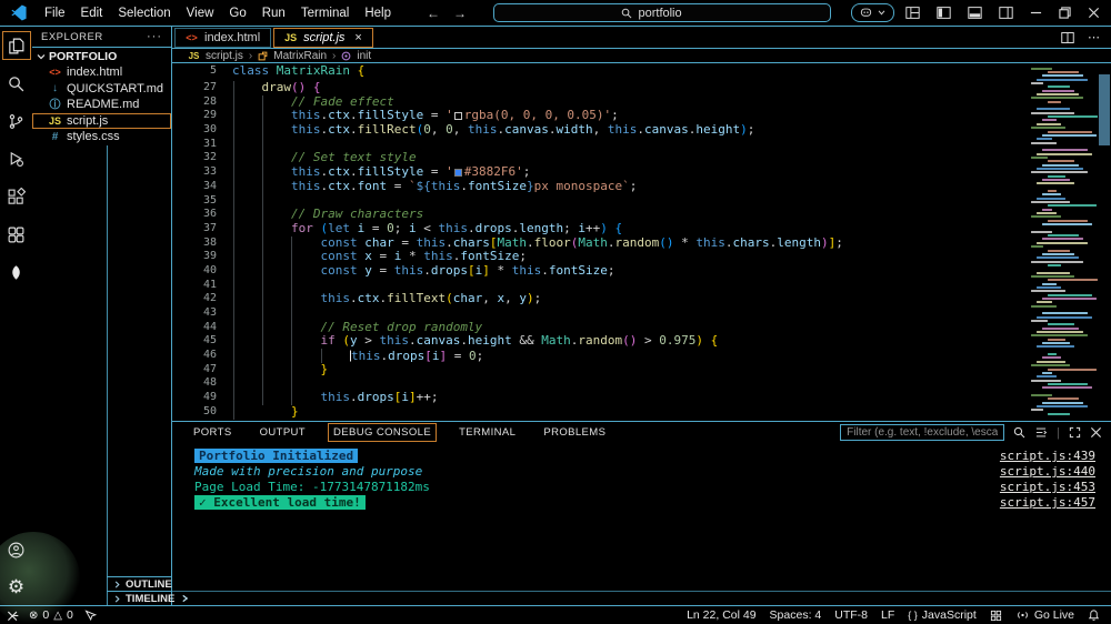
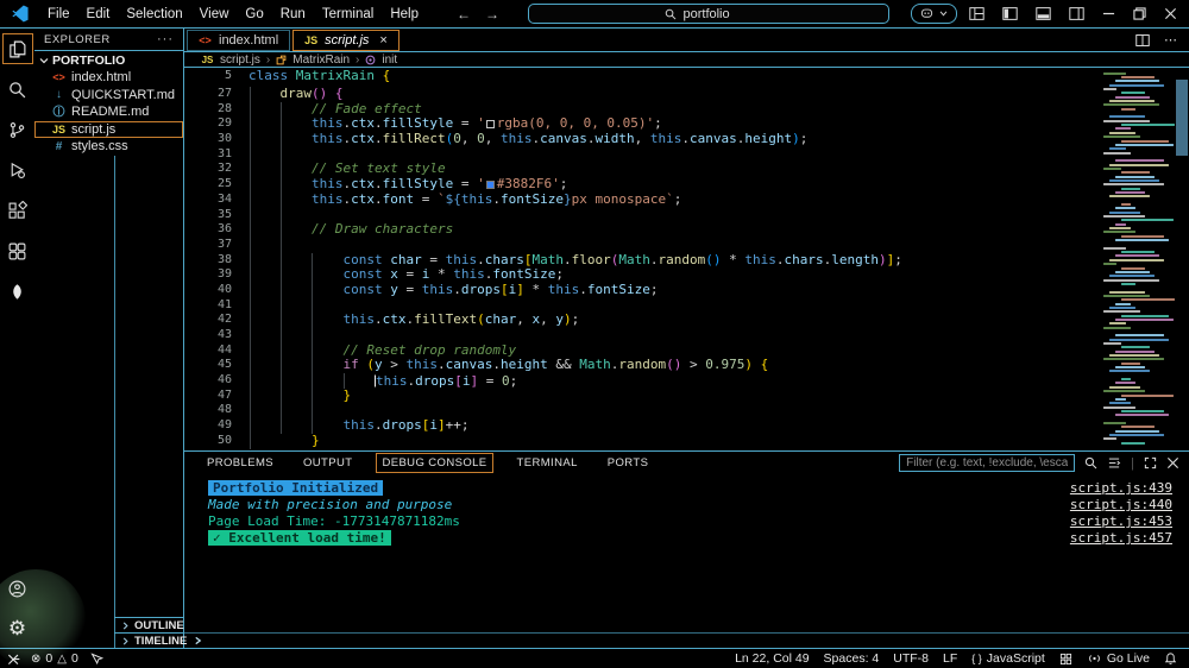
  File
  Edit
  Selection
  View
  Go
  Run
  Terminal
  Help
  ←
  →
  portfolio
  EXPLORER
  ···
  PORTFOLIO
  <>
  index.html
  ↓
  QUICKSTART.md
  ⓘ
  README.md
  JS
  script.js
  #
  styles.css
  OUTLINE
  TIMELINE
  <>
  index.html
  JS
  script.js
  ×
  ⋯
  JS
  script.js
  ›
  MatrixRain
  ›
  init
  5
  class MatrixRain {
  27
  draw() {
  28
  // Fade effect
  29
  this.ctx.fillStyle = ' rgba(0, 0, 0, 0.05)';
  30
  this.ctx.fillRect(0, 0, this.canvas.width, this.canvas.height);
  31
  32
  // Set text style
- 33
+ 25
  this.ctx.fillStyle = ' #3882F6';
  34
  this.ctx.font = `${this.fontSize}px monospace`;
  35
  36
  // Draw characters
  37
- for (let i = 0; i < this.drops.length; i++) {
  38
  const char = this.chars[Math.floor(Math.random() * this.chars.length)];
  39
  const x = i * this.fontSize;
  40
  const y = this.drops[i] * this.fontSize;
  41
  42
  this.ctx.fillText(char, x, y);
  43
  44
  // Reset drop randomly
  45
  if (y > this.canvas.height && Math.random() > 0.975) {
  46
  this.drops[i] = 0;
  47
  }
  48
  49
  this.drops[i]++;
  50
  }
- PORTS
+ PROBLEMS
  OUTPUT
  DEBUG CONSOLE
  TERMINAL
- PROBLEMS
+ PORTS
  Filter (e.g. text, !exclude, \esca
  |
  Portfolio Initialized
  script.js:439
  Made with precision and purpose
  script.js:440
  Page Load Time: -1773147871182ms
  script.js:453
  ✓ Excellent load time!
  script.js:457
  0
  Ln 22, Col 49
  Spaces: 4
  UTF-8
  LF
  { }
  JavaScript
  Go Live
